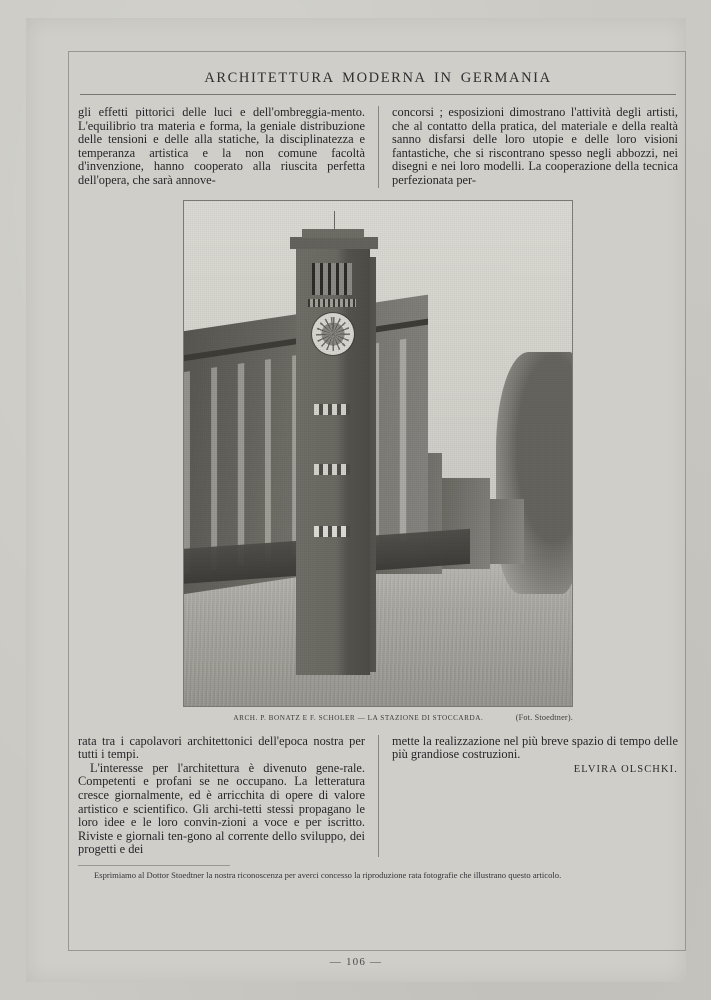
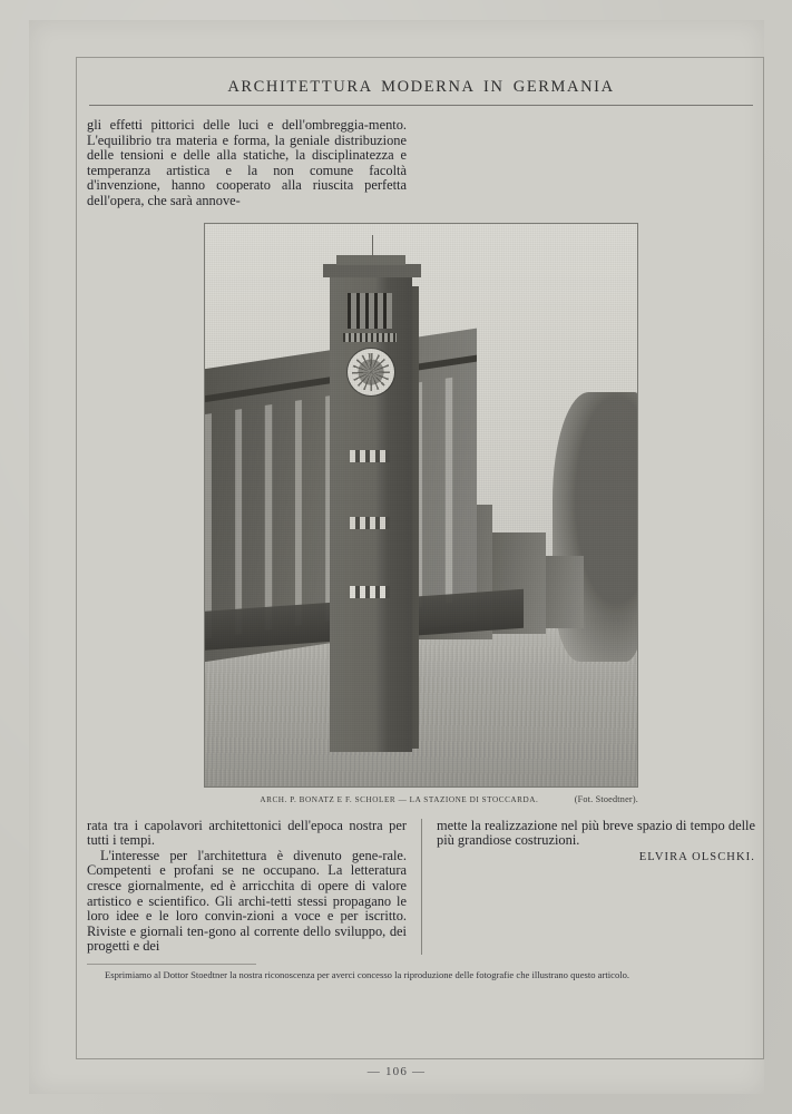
  ARCHITETTURA MODERNA IN GERMANIA
  gli effetti pittorici delle luci e dell'ombreggia-mento. L'equilibrio tra materia e forma, la geniale distribuzione delle tensioni e delle alla statiche, la disciplinatezza e temperanza artistica e la non comune facoltà d'invenzione, hanno cooperato alla riuscita perfetta dell'opera, che sarà annove-
- concorsi ; esposizioni dimostrano l'attività degli artisti, che al contatto della pratica, del materiale e della realtà sanno disfarsi delle loro utopie e delle loro visioni fantastiche, che si riscontrano spesso negli abbozzi, nei disegni e nei loro modelli. La cooperazione della tecnica perfezionata per-
  ARCH. P. BONATZ E F. SCHOLER — LA STAZIONE DI STOCCARDA.
  (Fot. Stoedtner).
  rata tra i capolavori architettonici dell'epoca nostra per tutti i tempi.
  L'interesse per l'architettura è divenuto gene-rale. Competenti e profani se ne occupano. La letteratura cresce giornalmente, ed è arricchita di opere di valore artistico e scientifico. Gli archi-tetti stessi propagano le loro idee e le loro convin-zioni a voce e per iscritto. Riviste e giornali ten-gono al corrente dello sviluppo, dei progetti e dei
  mette la realizzazione nel più breve spazio di tempo delle più grandiose costruzioni.
  ELVIRA OLSCHKI.
- Esprimiamo al Dottor Stoedtner la nostra riconoscenza per averci concesso la riproduzione rata fotografie che illustrano questo articolo.
+ Esprimiamo al Dottor Stoedtner la nostra riconoscenza per averci concesso la riproduzione delle fotografie che illustrano questo articolo.
  — 106 —
